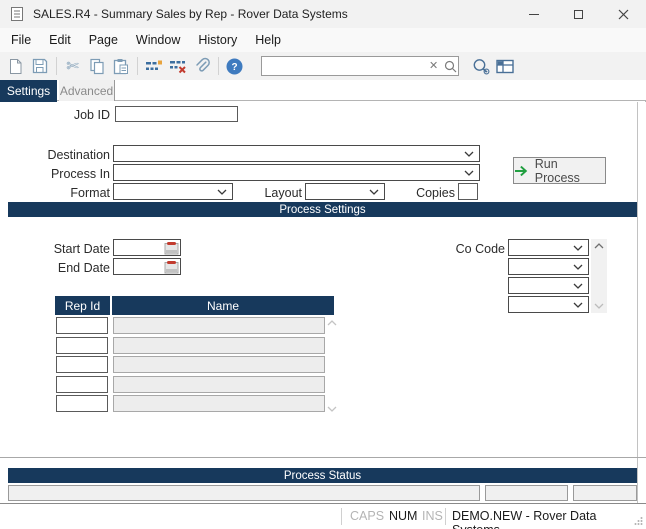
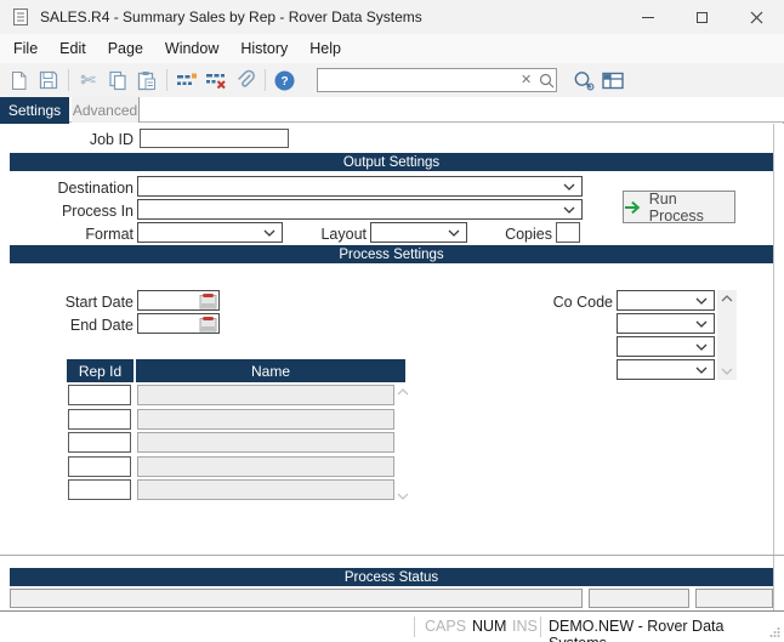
  SALES.R4 - Summary Sales by Rep - Rover Data Systems
  File
  Edit
  Page
  Window
  History
  Help
  ✄
  ?
  ✕
  Settings
  Advanced
  Job ID
+ Output Settings
  Destination
  Process In
  Run Process
  Format
  Layout
  Copies
  Process Settings
  Start Date
  End Date
  Co Code
  Rep Id
  Name
  Process Status
  CAPS
  NUM
  INS
  DEMO.NEW - Rover Data
